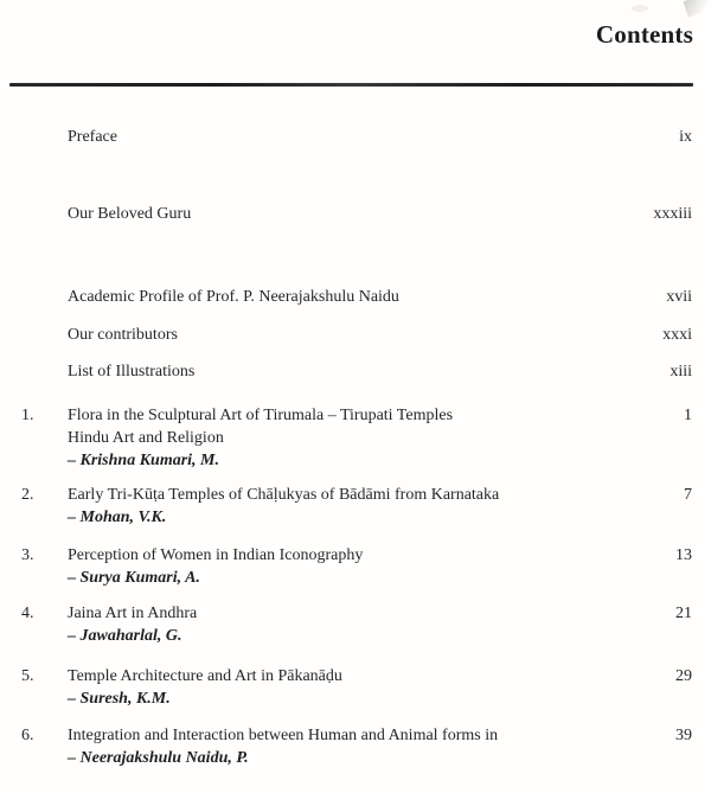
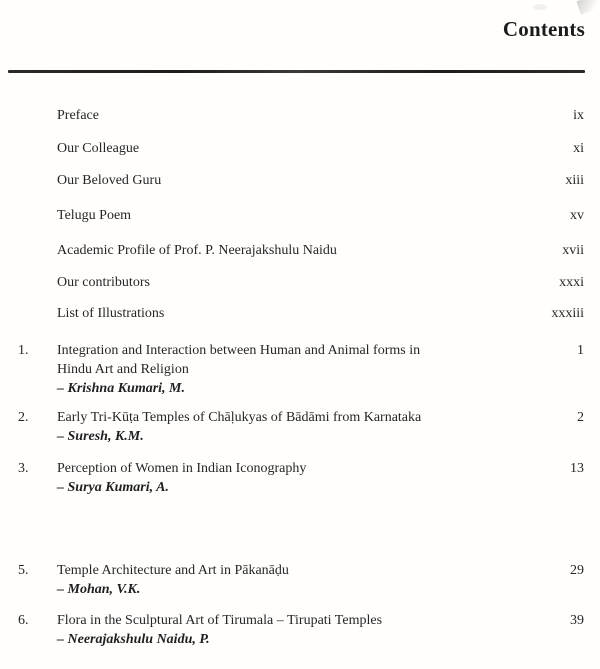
  Contents
  Preface
  ix
+ Our Colleague
+ xi
  Our Beloved Guru
- xxxiii
+ xiii
+ Telugu Poem
+ xv
  Academic Profile of Prof. P. Neerajakshulu Naidu
  xvii
  Our contributors
  xxxi
  List of Illustrations
- xiii
+ xxxiii
  1.
- Flora in the Sculptural Art of Tirumala – Tirupati Temples
+ Integration and Interaction between Human and Animal forms in
  Hindu Art and Religion
  – Krishna Kumari, M.
  1
  2.
  Early Tri-Kūṭa Temples of Chāḷukyas of Bādāmi from Karnataka
- – Mohan, V.K.
+ – Suresh, K.M.
- 7
+ 2
  3.
  Perception of Women in Indian Iconography
  – Surya Kumari, A.
  13
- 4.
- Jaina Art in Andhra
- – Jawaharlal, G.
- 21
  5.
  Temple Architecture and Art in Pākanāḍu
- – Suresh, K.M.
+ – Mohan, V.K.
  29
  6.
- Integration and Interaction between Human and Animal forms in
+ Flora in the Sculptural Art of Tirumala – Tirupati Temples
  – Neerajakshulu Naidu, P.
  39
